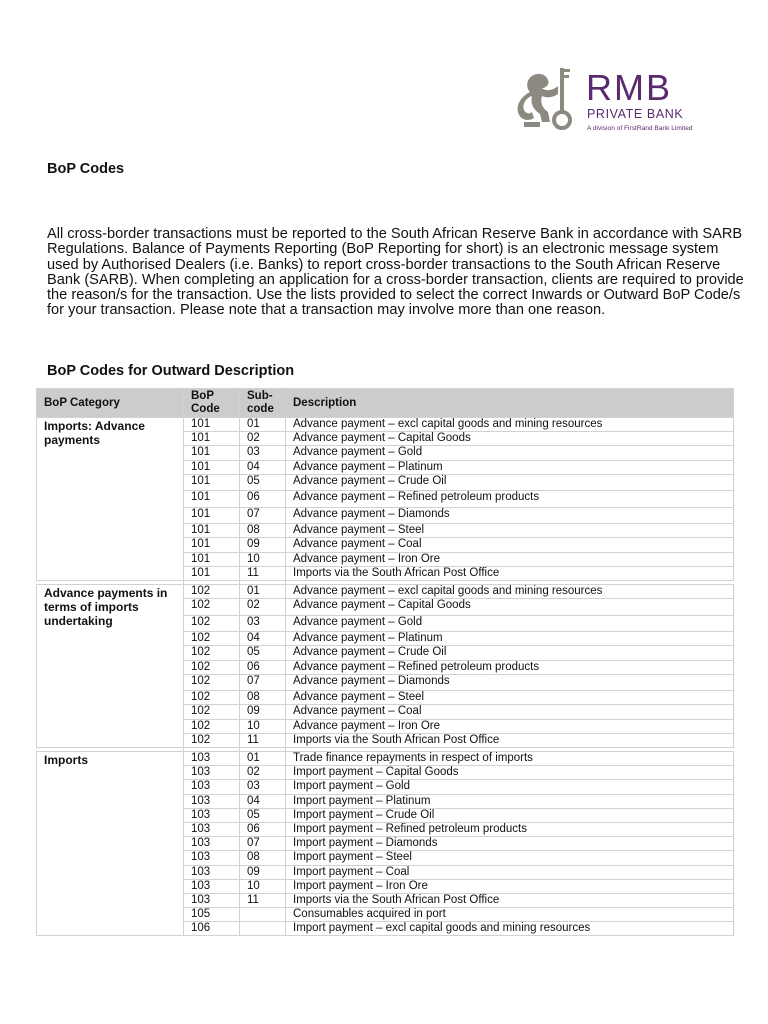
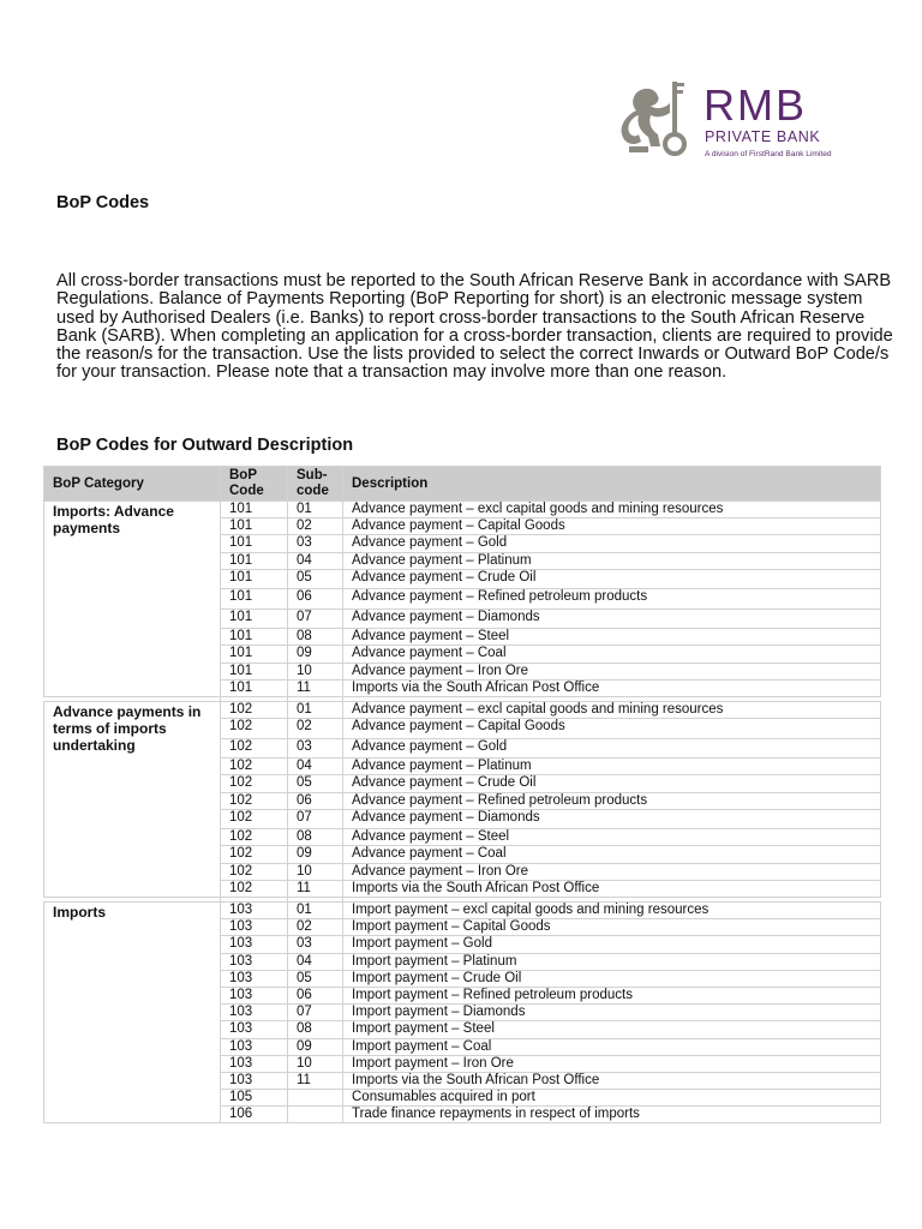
  RMB
  PRIVATE BANK
  BoP Codes
  All cross-border transactions must be reported to the South African Reserve Bank in accordance with SARB Regulations. Balance of Payments Reporting (BoP Reporting for short) is an electronic message system used by Authorised Dealers (i.e. Banks) to report cross-border transactions to the South African Reserve Bank (SARB). When completing an application for a cross-border transaction, clients are required to provide the reason/s for the transaction. Use the lists provided to select the correct Inwards or Outward BoP Code/s for your transaction. Please note that a transaction may involve more than one reason.
  BoP Codes for Outward Description
  BoP Category	BoPCode	Sub-code	Description
  Imports: Advance payments	101	01	Advance payment – excl capital goods and mining resources
  101	02	Advance payment – Capital Goods
  101	03	Advance payment – Gold
  101	04	Advance payment – Platinum
  101	05	Advance payment – Crude Oil
  101	06	Advance payment – Refined petroleum products
  101	07	Advance payment – Diamonds
  101	08	Advance payment – Steel
  101	09	Advance payment – Coal
  101	10	Advance payment – Iron Ore
  101	11	Imports via the South African Post Office
  Advance payments in terms of imports undertaking	102	01	Advance payment – excl capital goods and mining resources
  102	02	Advance payment – Capital Goods
  102	03	Advance payment – Gold
  102	04	Advance payment – Platinum
  102	05	Advance payment – Crude Oil
  102	06	Advance payment – Refined petroleum products
  102	07	Advance payment – Diamonds
  102	08	Advance payment – Steel
  102	09	Advance payment – Coal
  102	10	Advance payment – Iron Ore
  102	11	Imports via the South African Post Office
- Imports	103	01	Trade finance repayments in respect of imports
+ Imports	103	01	Import payment – excl capital goods and mining resources
  103	02	Import payment – Capital Goods
  103	03	Import payment – Gold
  103	04	Import payment – Platinum
  103	05	Import payment – Crude Oil
  103	06	Import payment – Refined petroleum products
  103	07	Import payment – Diamonds
  103	08	Import payment – Steel
  103	09	Import payment – Coal
  103	10	Import payment – Iron Ore
  103	11	Imports via the South African Post Office
  105		Consumables acquired in port
- 106		Import payment – excl capital goods and mining resources
+ 106		Trade finance repayments in respect of imports
